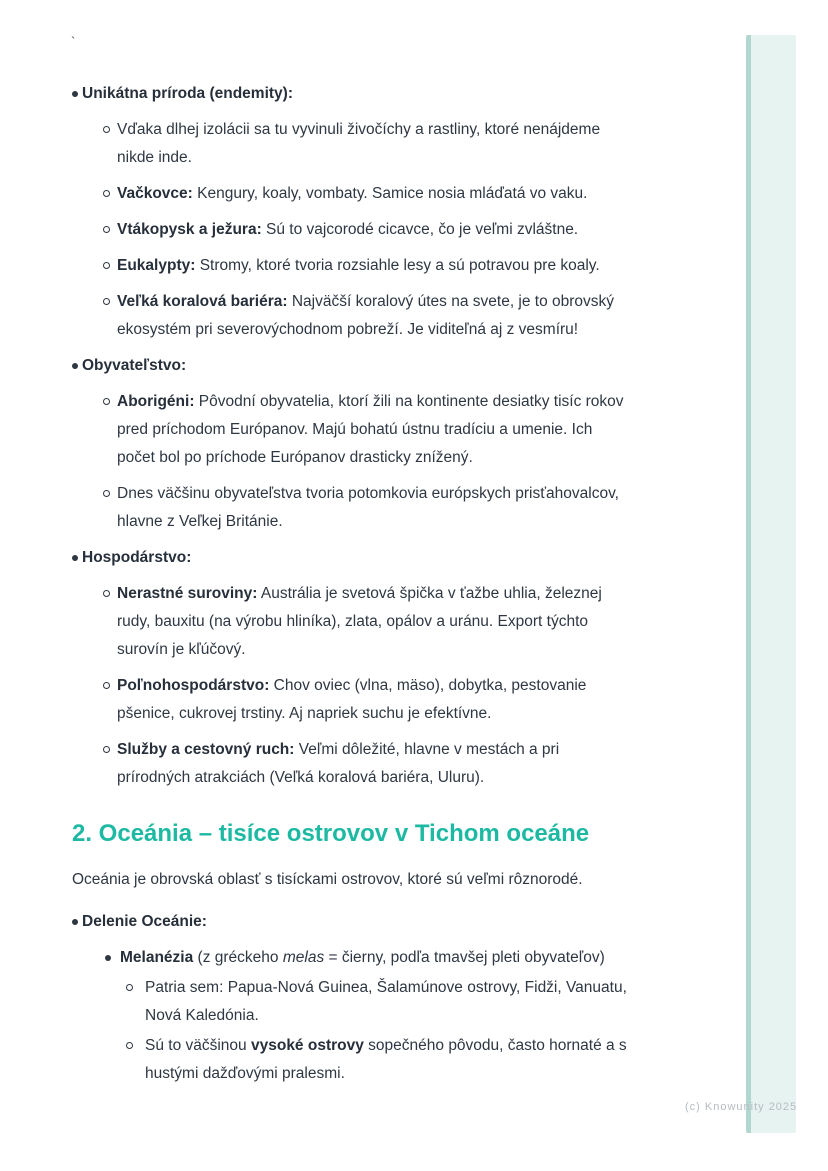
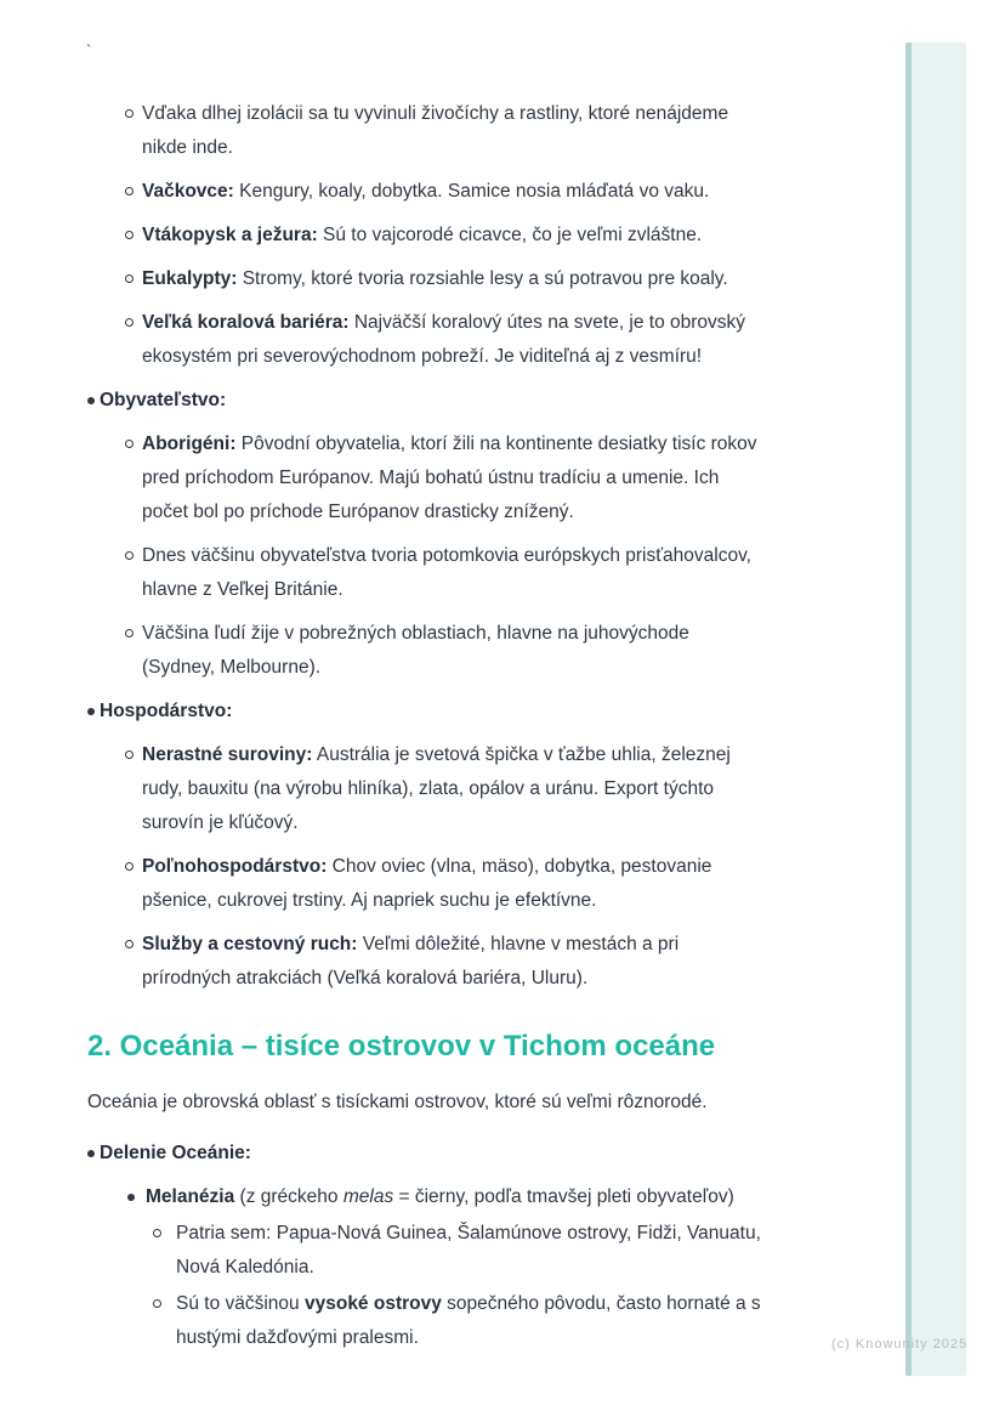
  `
- Unikátna príroda (endemity):
  Vďaka dlhej izolácii sa tu vyvinuli živočíchy a rastliny, ktoré nenájdeme nikde inde.
- Vačkovce: Kengury, koaly, vombaty. Samice nosia mláďatá vo vaku.
+ Vačkovce: Kengury, koaly, dobytka. Samice nosia mláďatá vo vaku.
  Vtákopysk a ježura: Sú to vajcorodé cicavce, čo je veľmi zvláštne.
  Eukalypty: Stromy, ktoré tvoria rozsiahle lesy a sú potravou pre koaly.
  Veľká koralová bariéra: Najväčší koralový útes na svete, je to obrovský ekosystém pri severovýchodnom pobreží. Je viditeľná aj z vesmíru!
  Obyvateľstvo:
  Aborigéni: Pôvodní obyvatelia, ktorí žili na kontinente desiatky tisíc rokov pred príchodom Európanov. Majú bohatú ústnu tradíciu a umenie. Ich počet bol po príchode Európanov drasticky znížený.
  Dnes väčšinu obyvateľstva tvoria potomkovia európskych prisťahovalcov, hlavne z Veľkej Británie.
+ Väčšina ľudí žije v pobrežných oblastiach, hlavne na juhovýchode (Sydney, Melbourne).
  Hospodárstvo:
  Nerastné suroviny: Austrália je svetová špička v ťažbe uhlia, železnej rudy, bauxitu (na výrobu hliníka), zlata, opálov a uránu. Export týchto surovín je kľúčový.
  Poľnohospodárstvo: Chov oviec (vlna, mäso), dobytka, pestovanie pšenice, cukrovej trstiny. Aj napriek suchu je efektívne.
  Služby a cestovný ruch: Veľmi dôležité, hlavne v mestách a pri prírodných atrakciách (Veľká koralová bariéra, Uluru).
  2. Oceánia – tisíce ostrovov v Tichom oceáne
  Oceánia je obrovská oblasť s tisíckami ostrovov, ktoré sú veľmi rôznorodé.
  Delenie Oceánie:
  Melanézia (z gréckeho melas = čierny, podľa tmavšej pleti obyvateľov)
  Patria sem: Papua-Nová Guinea, Šalamúnove ostrovy, Fidži, Vanuatu, Nová Kaledónia.
  Sú to väčšinou vysoké ostrovy sopečného pôvodu, často hornaté a s hustými dažďovými pralesmi.
  (c) Knowunity 2025
